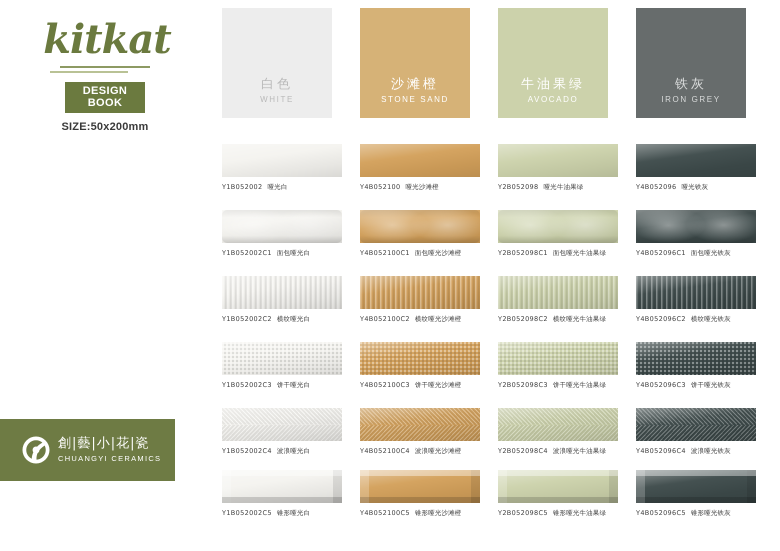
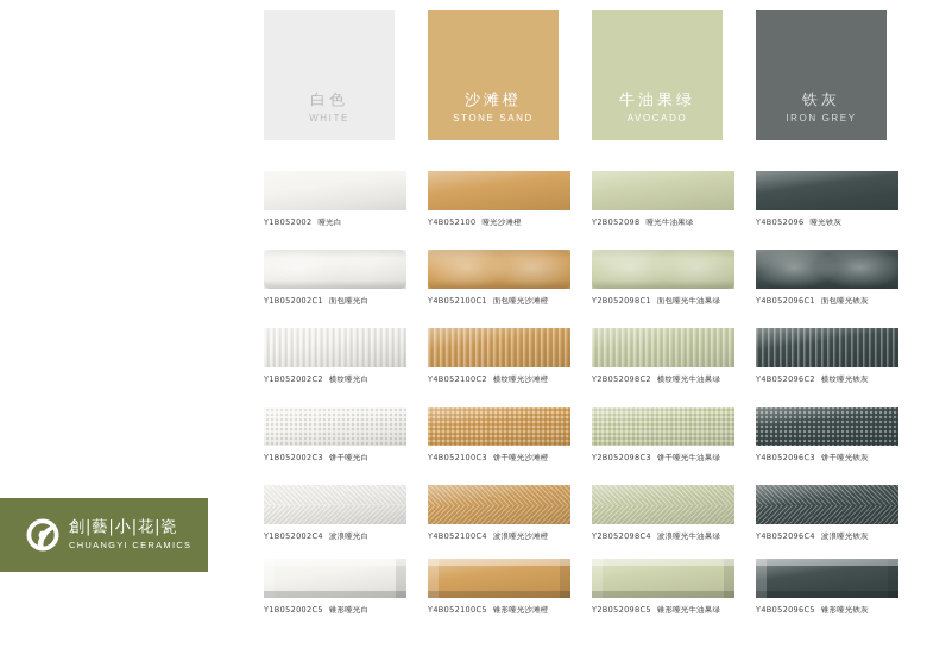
- kitkat
- DESIGN BOOK
- SIZE:50x200mm
  創|藝|小|花|瓷
  CHUANGYI CERAMICS
  白色
  WHITE
  沙滩橙
  STONE SAND
  牛油果绿
  AVOCADO
  铁灰
  IRON GREY
  Y1B052002 哑光白
  Y4B052100 哑光沙滩橙
  Y2B052098 哑光牛油果绿
  Y4B052096 哑光铁灰
  Y1B052002C1 面包哑光白
  Y4B052100C1 面包哑光沙滩橙
  Y2B052098C1 面包哑光牛油果绿
  Y4B052096C1 面包哑光铁灰
  Y1B052002C2 横纹哑光白
  Y4B052100C2 横纹哑光沙滩橙
  Y2B052098C2 横纹哑光牛油果绿
  Y4B052096C2 横纹哑光铁灰
  Y1B052002C3 饼干哑光白
  Y4B052100C3 饼干哑光沙滩橙
  Y2B052098C3 饼干哑光牛油果绿
  Y4B052096C3 饼干哑光铁灰
  Y1B052002C4 波浪哑光白
  Y4B052100C4 波浪哑光沙滩橙
  Y2B052098C4 波浪哑光牛油果绿
  Y4B052096C4 波浪哑光铁灰
  Y1B052002C5 锥形哑光白
  Y4B052100C5 锥形哑光沙滩橙
  Y2B052098C5 锥形哑光牛油果绿
  Y4B052096C5 锥形哑光铁灰
